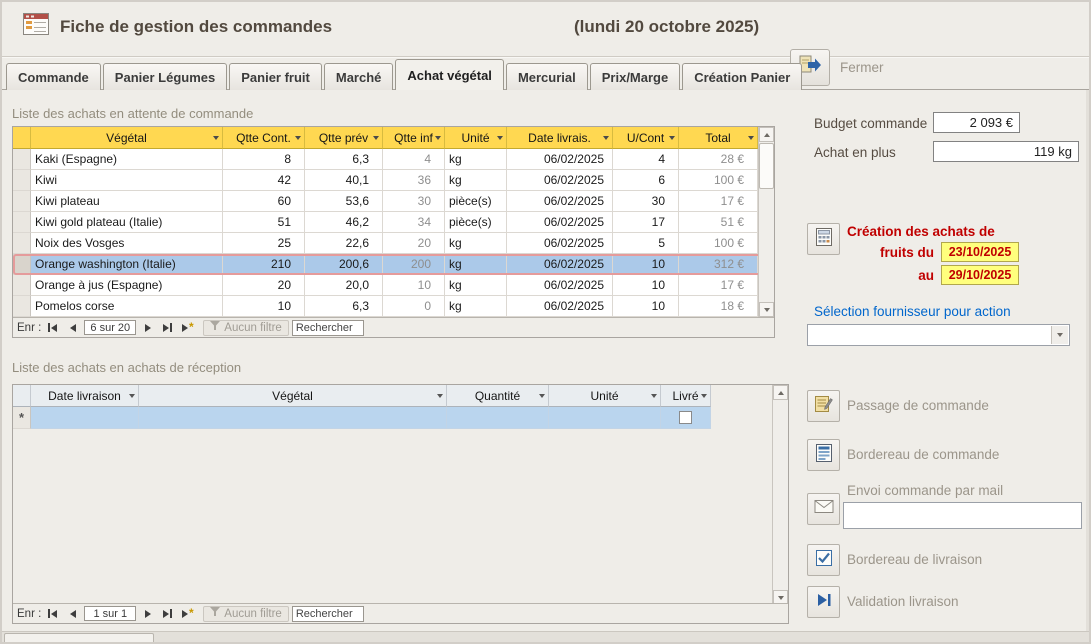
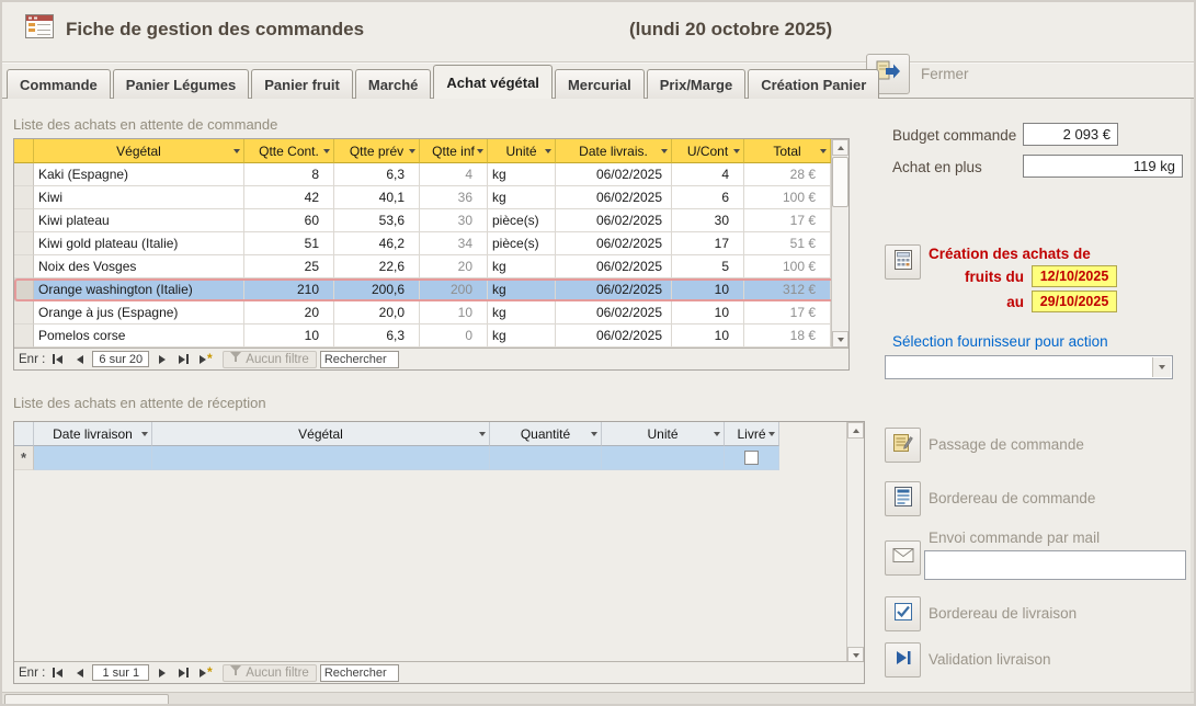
  Fiche de gestion des commandes
  (lundi 20 octobre 2025)
  Commande
  Panier Légumes
  Panier fruit
  Marché
  Achat végétal
  Mercurial
  Prix/Marge
  Création Panier
  Fermer
  Liste des achats en attente de commande
  Végétal
  Qtte Cont.
  Qtte prév
  Qtte inf
  Unité
  Date livrais.
  U/Cont
  Total
  Kaki (Espagne)
  8
  6,3
  4
  kg
  06/02/2025
  4
  28 €
  Kiwi
  42
  40,1
  36
  kg
  06/02/2025
  6
  100 €
  Kiwi plateau
  60
  53,6
  30
  pièce(s)
  06/02/2025
  30
  17 €
  Kiwi gold plateau (Italie)
  51
  46,2
  34
  pièce(s)
  06/02/2025
  17
  51 €
  Noix des Vosges
  25
  22,6
  20
  kg
  06/02/2025
  5
  100 €
  Orange washington (Italie)
  210
  200,6
  200
  kg
  06/02/2025
  10
  312 €
  Orange à jus (Espagne)
  20
  20,0
  10
  kg
  06/02/2025
  10
  17 €
  Pomelos corse
  10
  6,3
  0
  kg
  06/02/2025
  10
  18 €
  Enr :
  6 sur 20
  *
  Aucun filtre
  Rechercher
- Liste des achats en achats de réception
+ Liste des achats en attente de réception
  Date livraison
  Végétal
  Quantité
  Unité
  Livré
  *
  Enr :
  1 sur 1
  *
  Aucun filtre
  Rechercher
  Budget commande
  2 093 €
  Achat en plus
  119 kg
  Création des achats de
  fruits du
- 23/10/2025
+ 12/10/2025
  au
  29/10/2025
  Sélection fournisseur pour action
  Passage de commande
  Bordereau de commande
  Envoi commande par mail
  Bordereau de livraison
  Validation livraison
